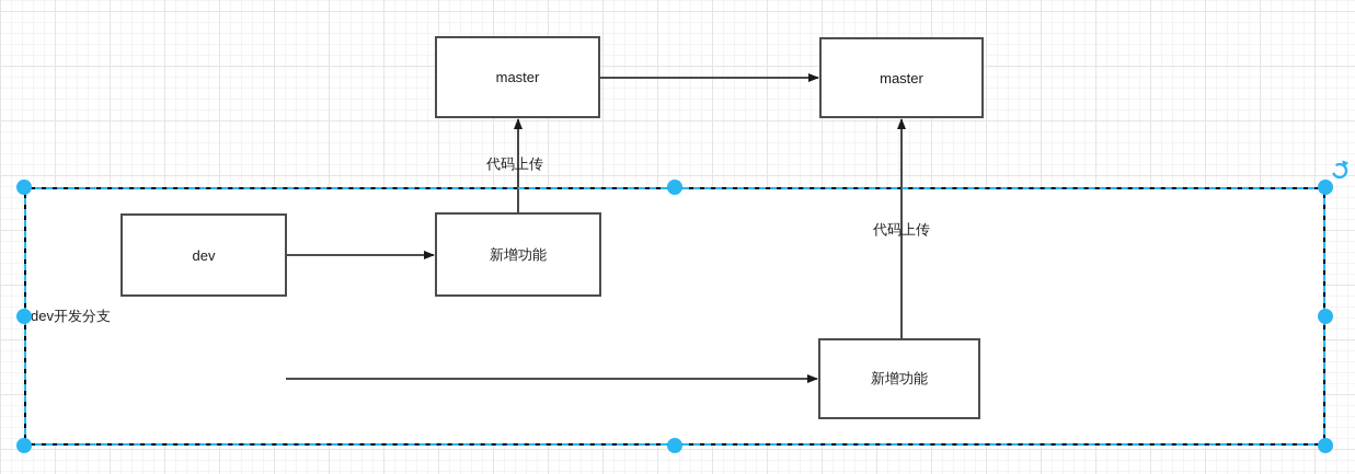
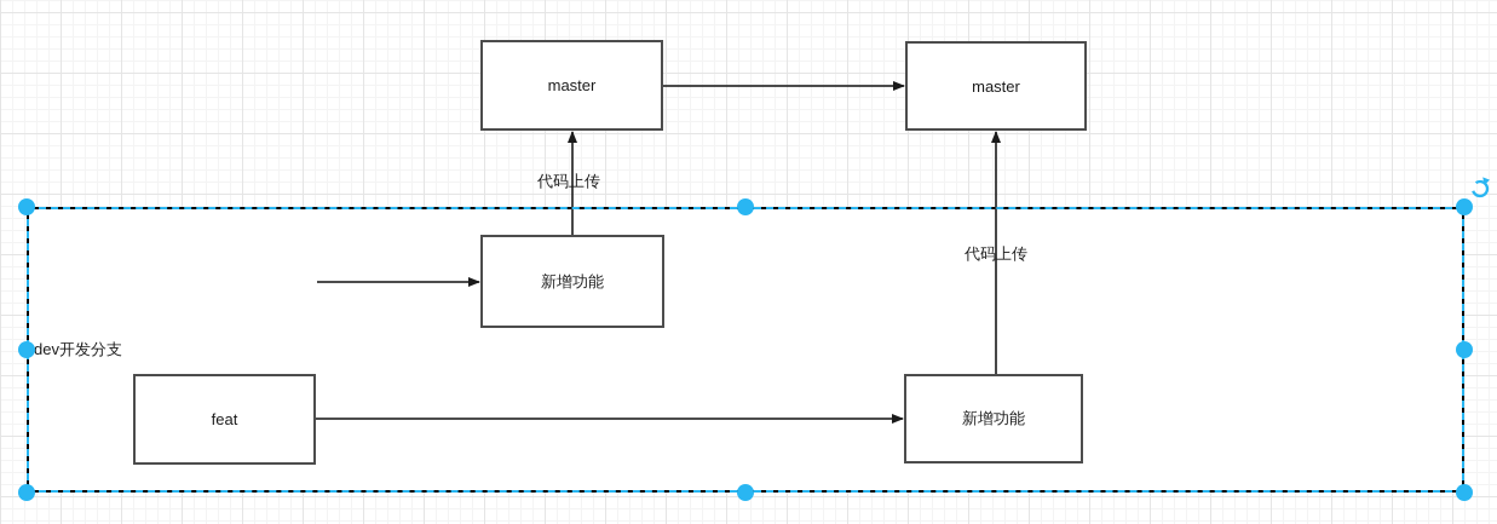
  dev开发分支
  master
  master
- dev
  新增功能
+ feat
  新增功能
  代码上传
  代码上传
